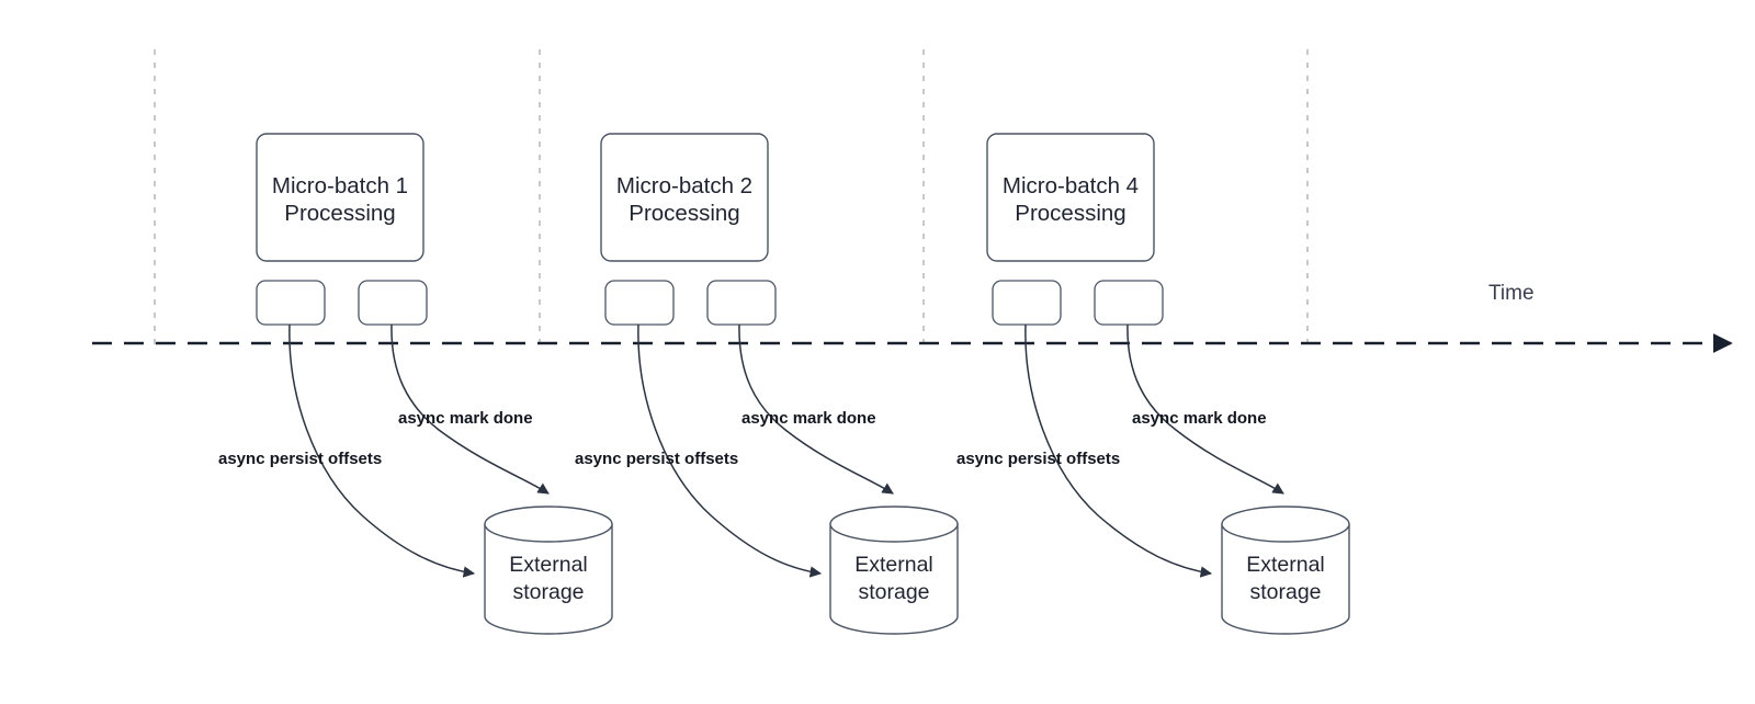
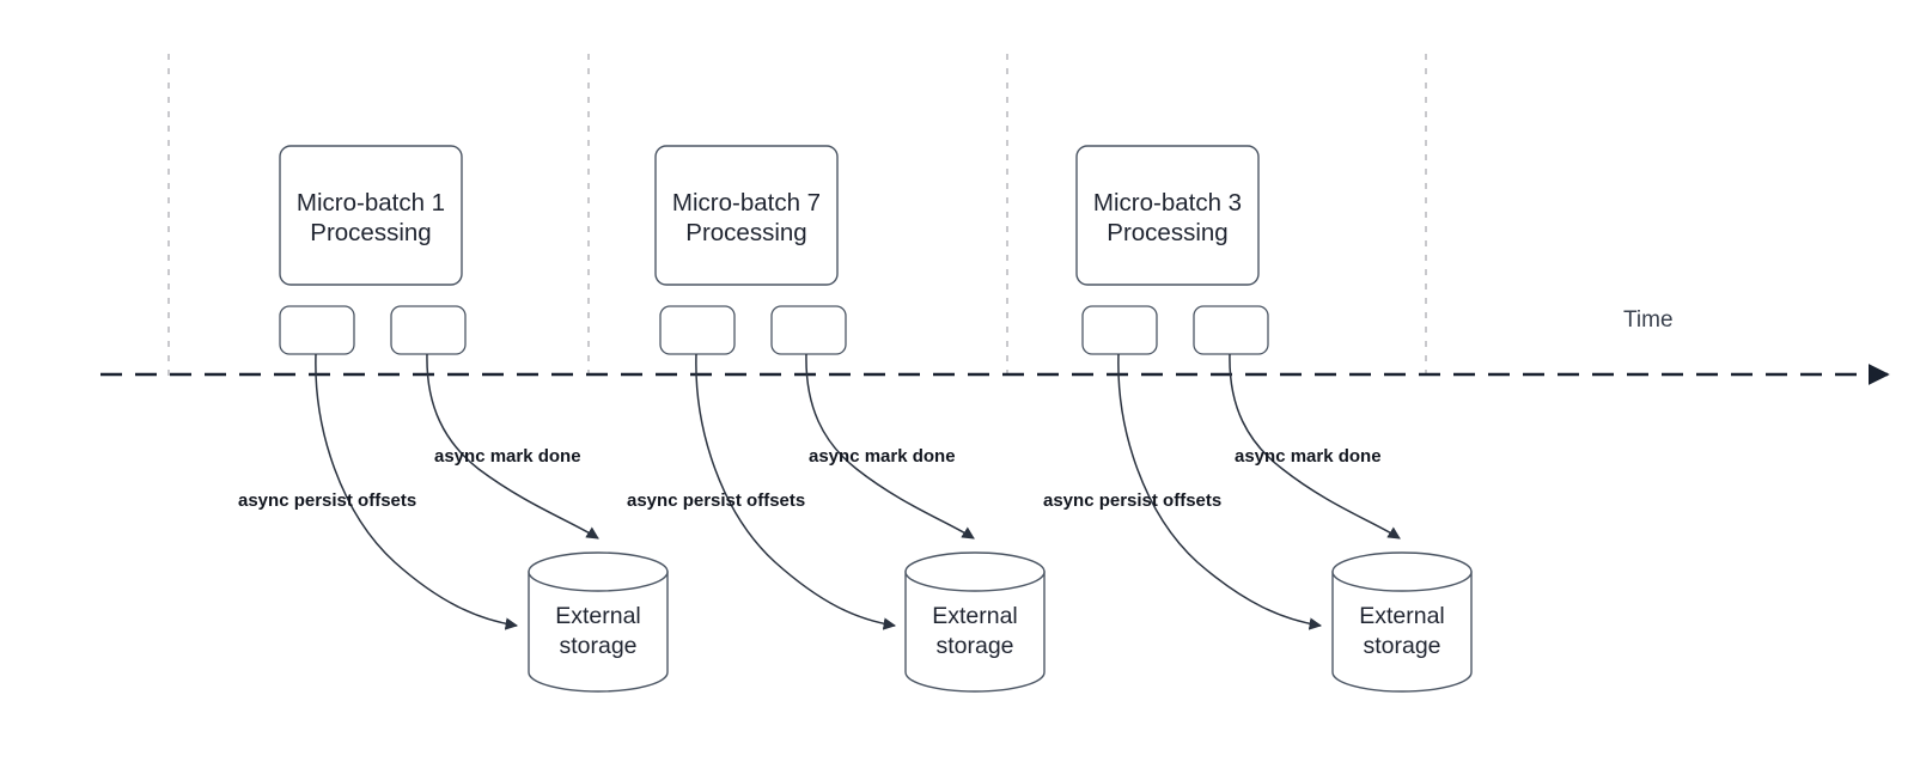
  Micro-batch 1
  Processing
  async persist offsets
  async mark done
  External
  storage
- Micro-batch 2
+ Micro-batch 7
  Processing
  async persist offsets
  async mark done
  External
  storage
- Micro-batch 4
+ Micro-batch 3
  Processing
  async persist offsets
  async mark done
  External
  storage
  Time
